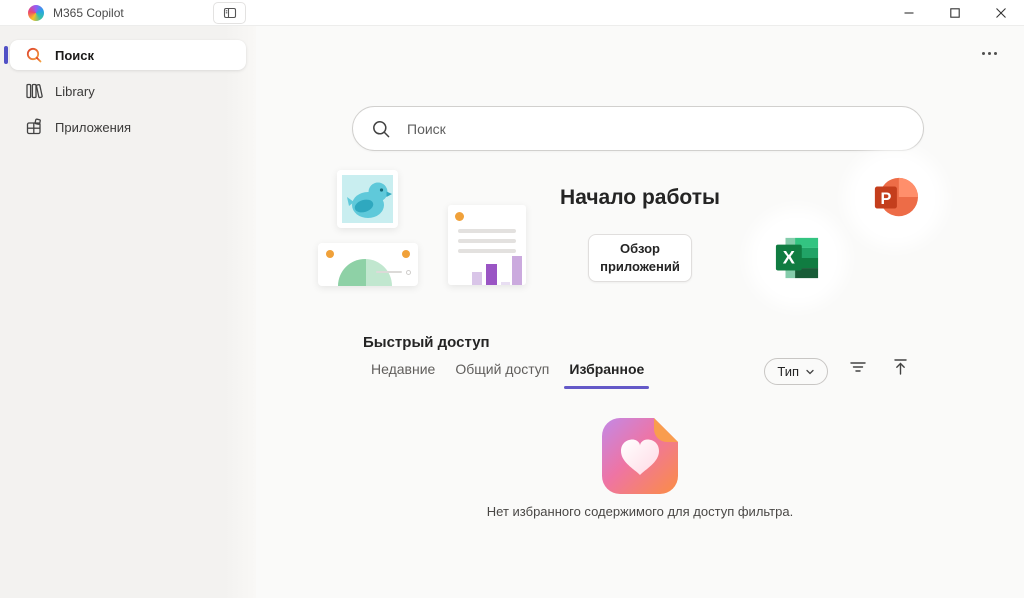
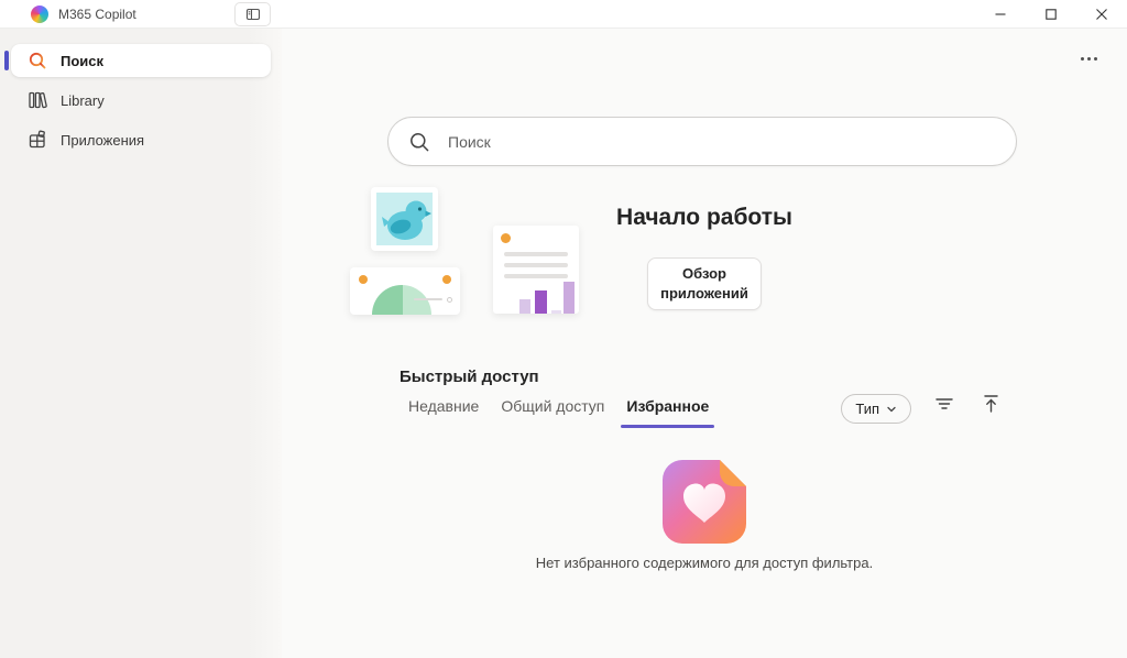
  M365 Copilot
  Поиск
  Library
  Приложения
  Поиск
  Начало работы
  Обзор приложений
- X
- P
  Быстрый доступ
  Недавние
  Общий доступ
  Избранное
  Тип
  Нет избранного содержимого для доступ фильтра.
